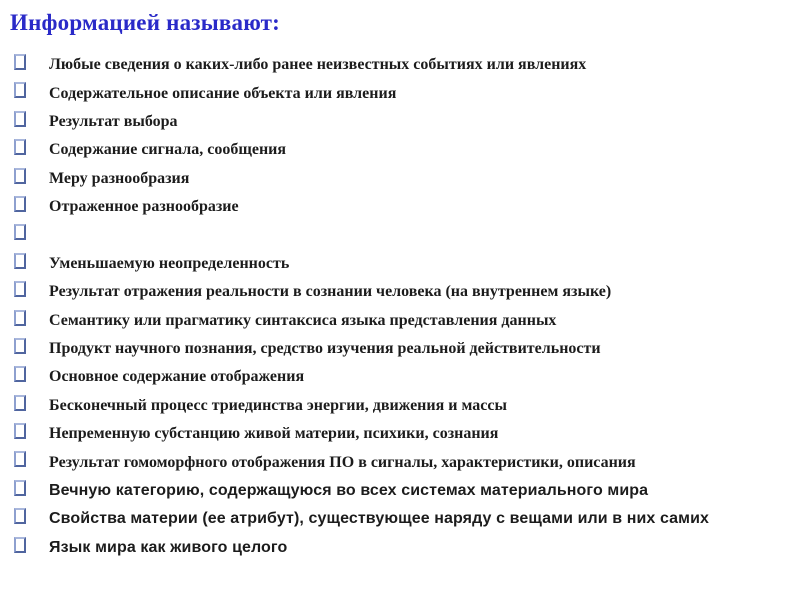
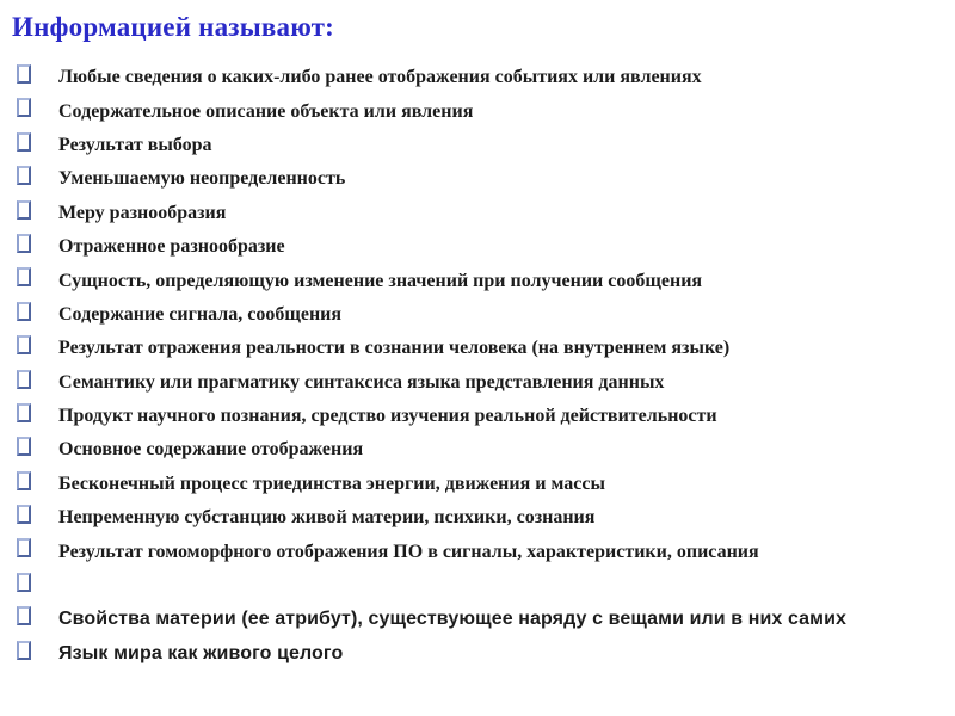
  Информацией называют:
- Любые сведения о каких-либо ранее неизвестных событиях или явлениях
+ Любые сведения о каких-либо ранее отображения событиях или явлениях
  Содержательное описание объекта или явления
  Результат выбора
- Содержание сигнала, сообщения
+ Уменьшаемую неопределенность
  Меру разнообразия
  Отраженное разнообразие
+ Сущность, определяющую изменение значений при получении сообщения
- Уменьшаемую неопределенность
+ Содержание сигнала, сообщения
  Результат отражения реальности в сознании человека (на внутреннем языке)
  Семантику или прагматику синтаксиса языка представления данных
  Продукт научного познания, средство изучения реальной действительности
  Основное содержание отображения
  Бесконечный процесс триединства энергии, движения и массы
  Непременную субстанцию живой материи, психики, сознания
  Результат гомоморфного отображения ПО в сигналы, характеристики, описания
- Вечную категорию, содержащуюся во всех системах материального мира
  Свойства материи (ее атрибут), существующее наряду с вещами или в них самих
  Язык мира как живого целого
